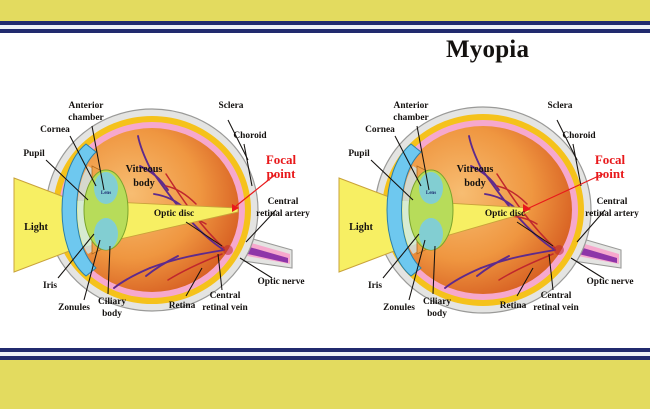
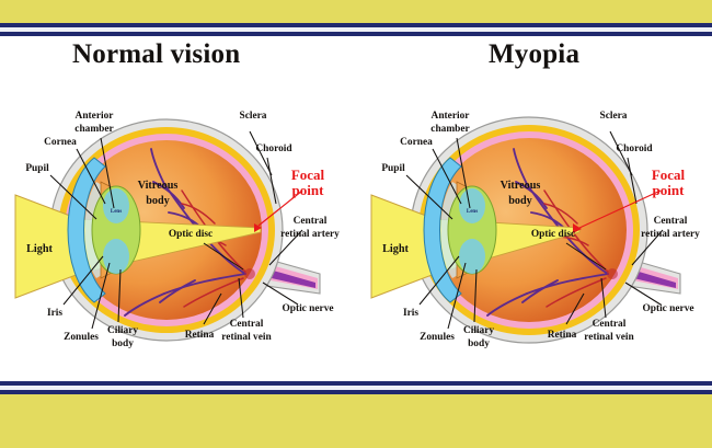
+ Normal vision
  Myopia
  Pupil
  Cornea
  Anterior
  chamber
  Sclera
  Choroid
  Focal
  point
  Central
  retinal artery
  Optic nerve
  Central
  retinal vein
  Retina
  Optic disc
  Vitreous
  body
  Light
  Iris
  Zonules
  Ciliary
  body
  Pupil
  Cornea
  Anterior
  chamber
  Sclera
  Choroid
  Focal
  point
  Central
  retinal artery
  Optic nerve
  Central
  retinal vein
  Retina
  Optic disc
  Vitreous
  body
  Light
  Iris
  Zonules
  Ciliary
  body
